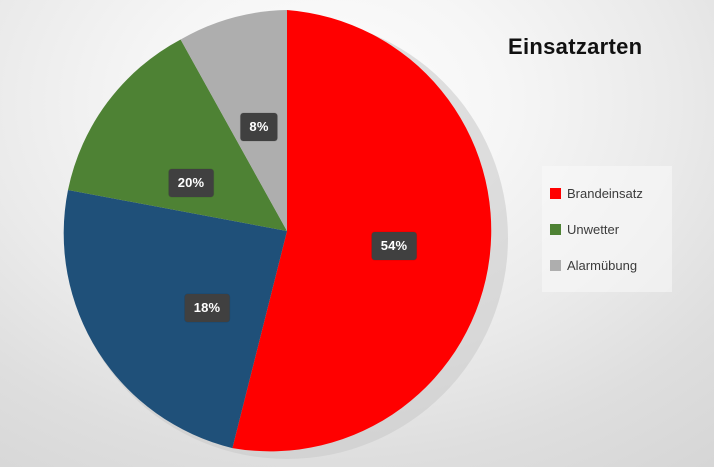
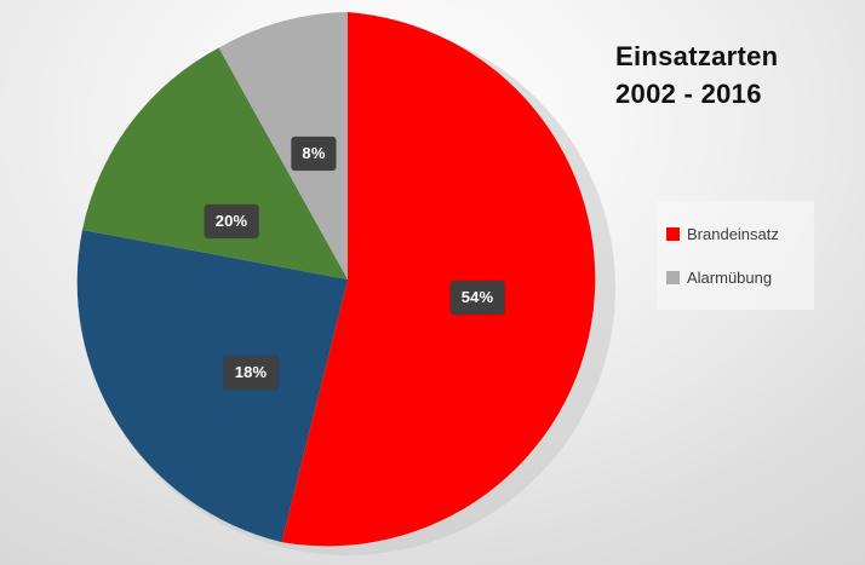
  54%
  18%
  20%
  8%
  Einsatzarten
+ 2002 - 2016
  Brandeinsatz
- Unwetter
  Alarmübung
